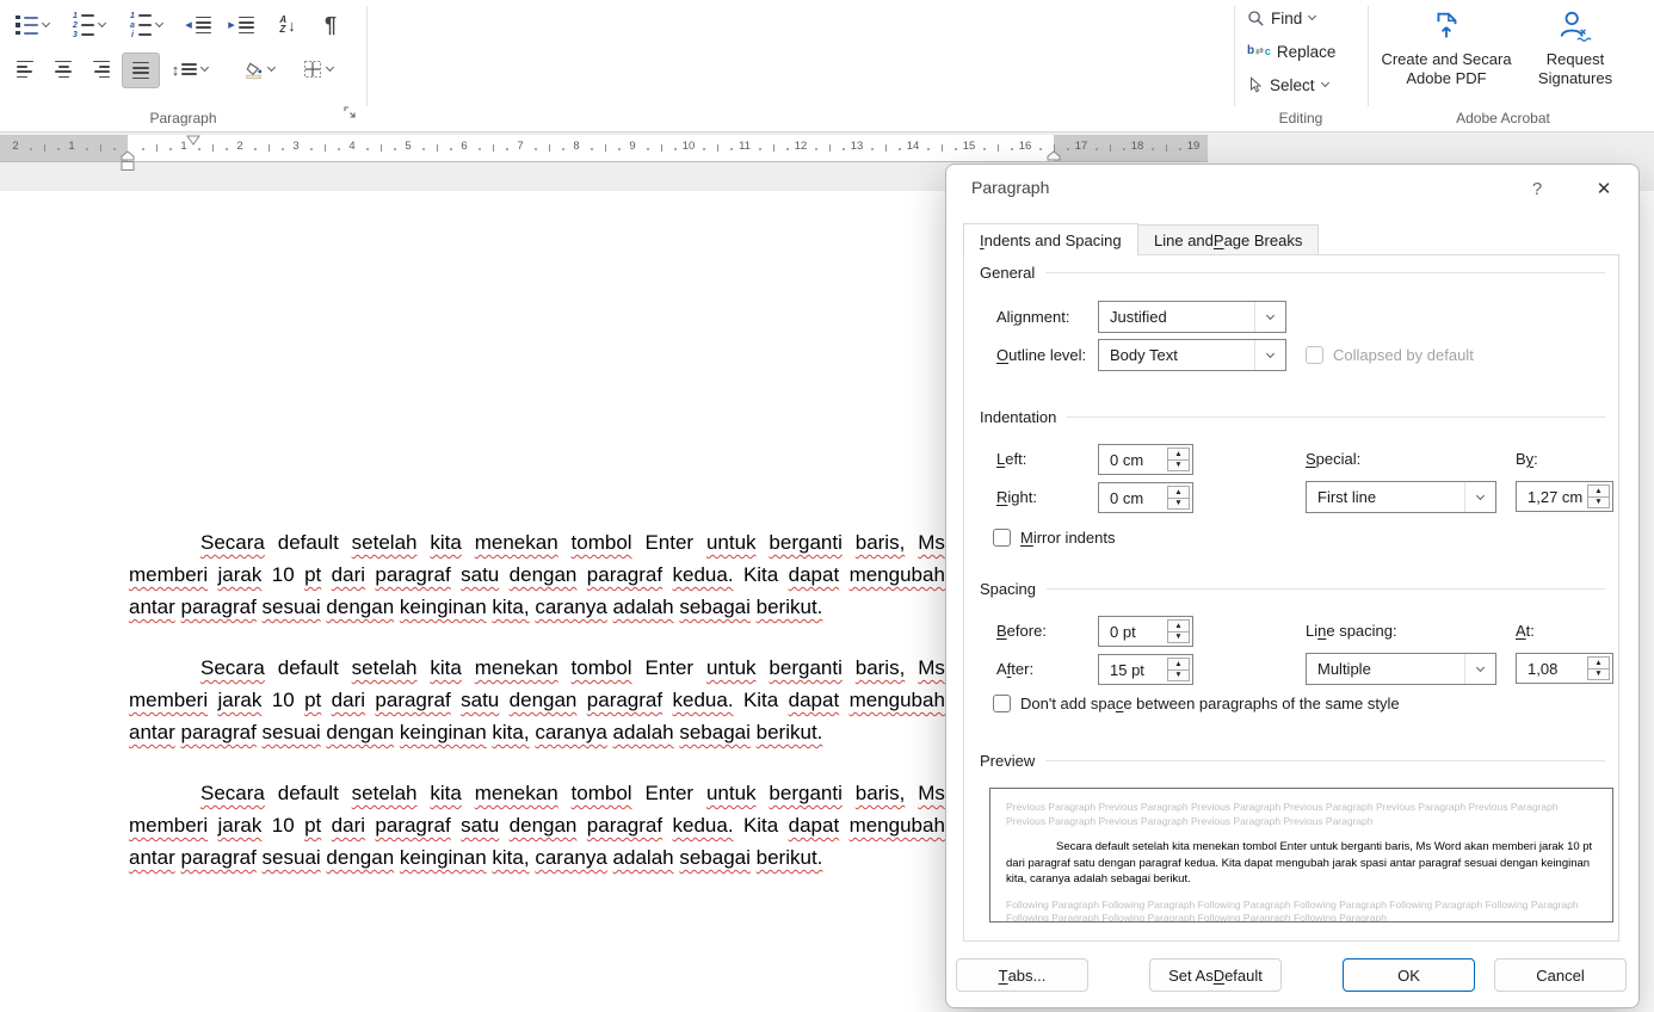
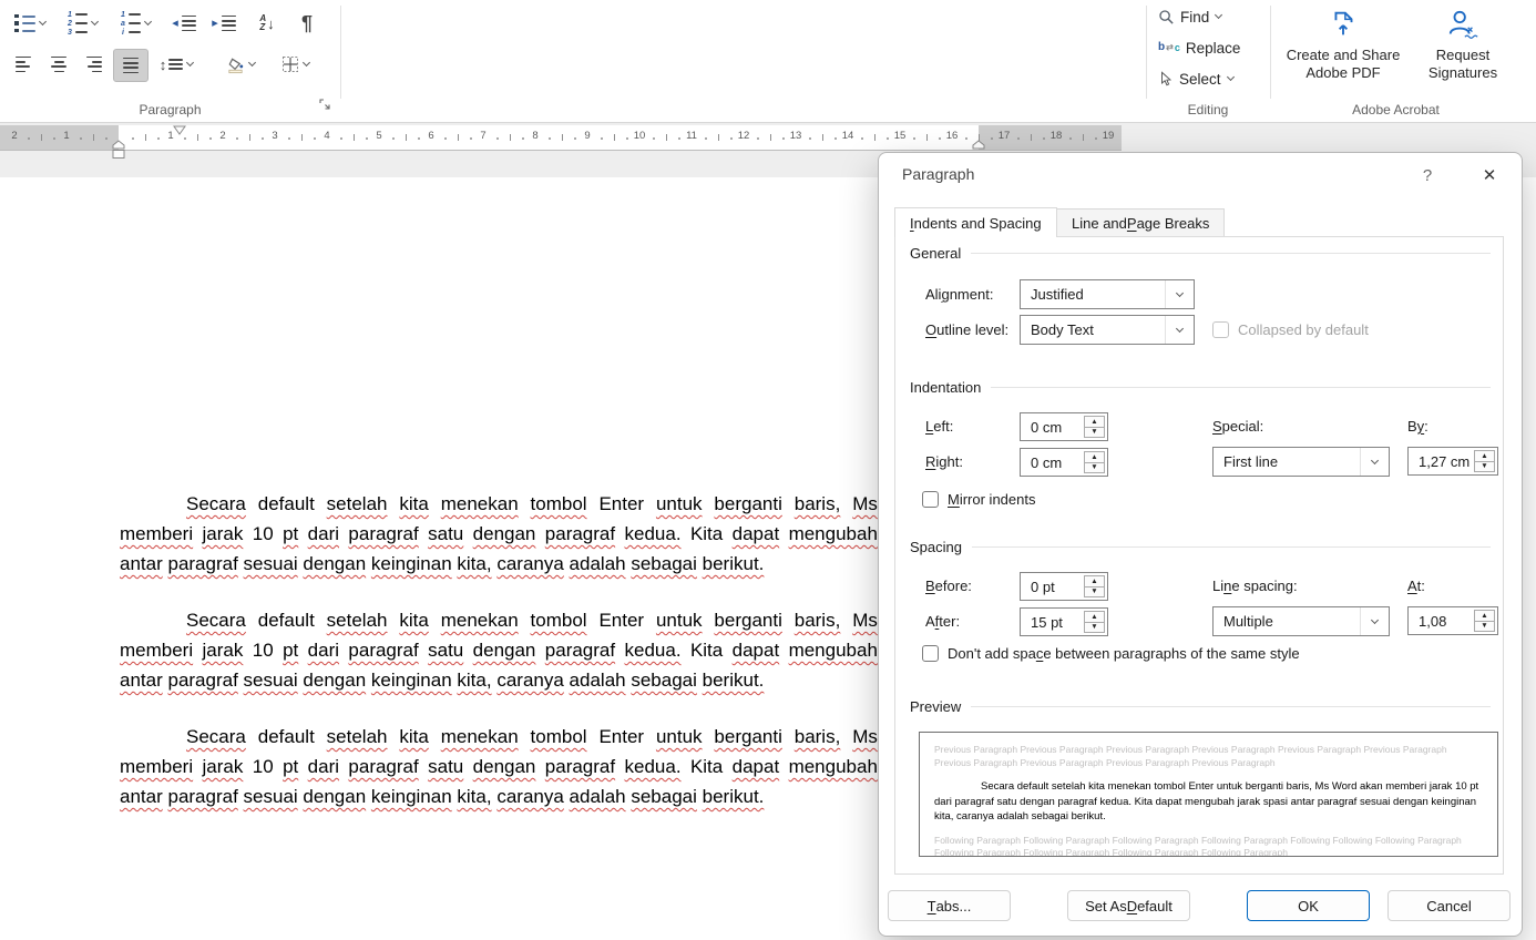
  ◂
  ▸
  A
  Z
  ↓
  ¶
  ↕
  Paragraph
  Find
  b
  ⇄
  c
  Replace
  Select
  Editing
- Create and Secara Adobe PDF
+ Create and Share Adobe PDF
  Request Signatures
  Adobe Acrobat
  2
  1
  1
  2
  3
  4
  5
  6
  7
  8
  9
  10
  11
  12
  13
  14
  15
  16
  17
  18
  19
  Secara
  default
  setelah
  kita
  menekan
  tombol
  Enter
  untuk
  berganti
  baris,
  Ms
  memberi
  jarak
  10
  pt
  dari
  paragraf
  satu
  dengan
  paragraf
  kedua.
  Kita
  dapat
  mengubah
  antar paragraf sesuai dengan keinginan kita, caranya adalah sebagai berikut.
  Secara
  default
  setelah
  kita
  menekan
  tombol
  Enter
  untuk
  berganti
  baris,
  Ms
  memberi
  jarak
  10
  pt
  dari
  paragraf
  satu
  dengan
  paragraf
  kedua.
  Kita
  dapat
  mengubah
  antar paragraf sesuai dengan keinginan kita, caranya adalah sebagai berikut.
  Secara
  default
  setelah
  kita
  menekan
  tombol
  Enter
  untuk
  berganti
  baris,
  Ms
  memberi
  jarak
  10
  pt
  dari
  paragraf
  satu
  dengan
  paragraf
  kedua.
  Kita
  dapat
  mengubah
  antar paragraf sesuai dengan keinginan kita, caranya adalah sebagai berikut.
  Paragraph
  ?
  ✕
  I
  ndents and Spacing
  Line and
  P
  age Breaks
  General
  Alignment:
  Justified
  Outline level:
  Body Text
  Collapsed by default
  Indentation
  Left:
  0 cm
  Special:
  By:
  Right:
  0 cm
  First line
  1,27 cm
  Mirror indents
  Spacing
  Before:
  0 pt
  Line spacing:
  At:
  After:
  15 pt
  Multiple
  1,08
  Don't add space between paragraphs of the same style
  Preview
  Previous Paragraph Previous Paragraph Previous Paragraph Previous Paragraph Previous Paragraph Previous Paragraph Previous Paragraph Previous Paragraph Previous Paragraph Previous Paragraph
  Secara default setelah kita menekan tombol Enter untuk berganti baris, Ms Word akan memberi jarak 10 pt dari paragraf satu dengan paragraf kedua. Kita dapat mengubah jarak spasi antar paragraf sesuai dengan keinginan kita, caranya adalah sebagai berikut.
- Following Paragraph Following Paragraph Following Paragraph Following Paragraph Following Paragraph Following Paragraph Following Paragraph Following Paragraph Following Paragraph Following Paragraph
+ Following Paragraph Following Paragraph Following Paragraph Following Paragraph Following Following Following Paragraph Following Paragraph Following Paragraph Following Paragraph Following Paragraph
  T
  abs...
  Set As
  D
  efault
  OK
  Cancel
